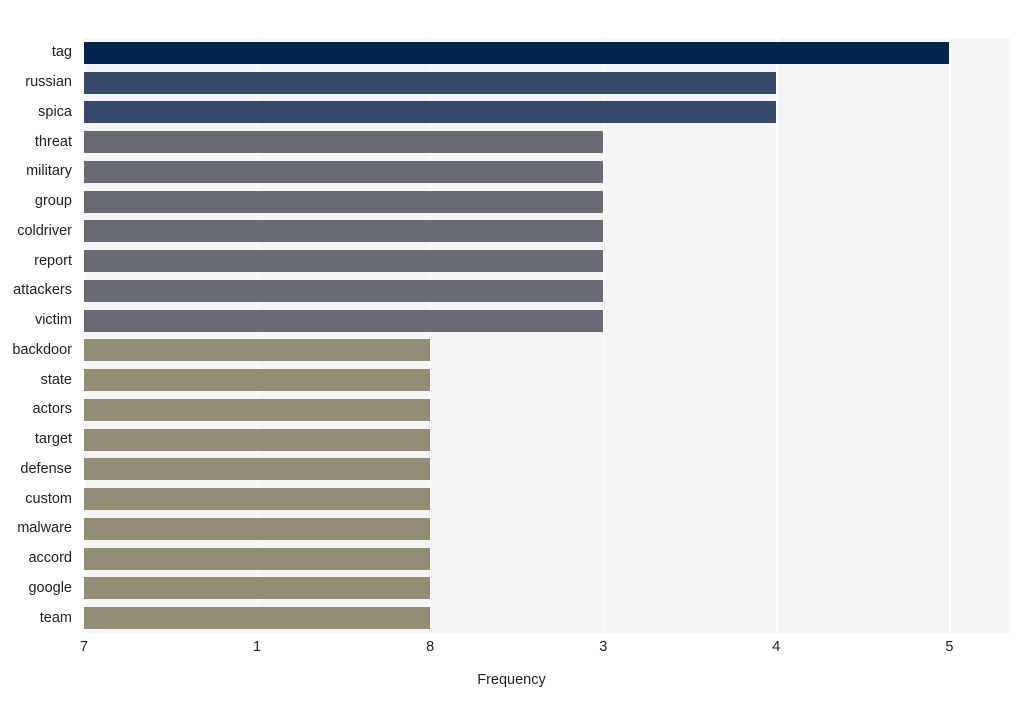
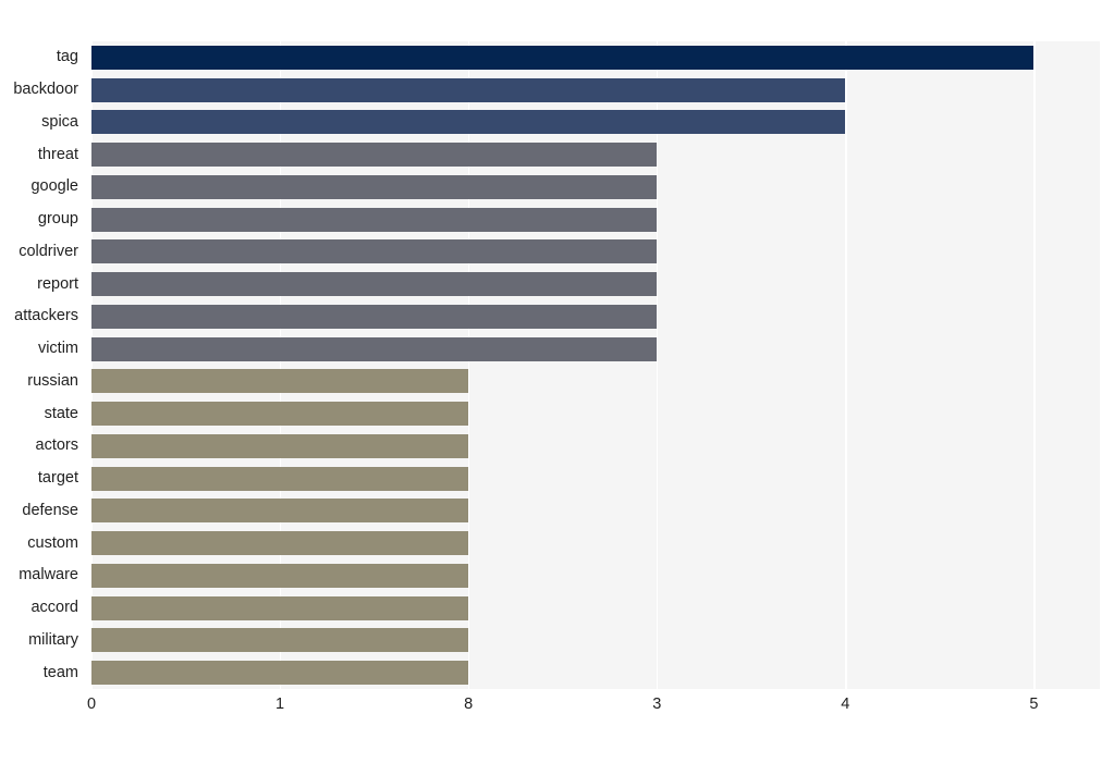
  tag
- russian
+ backdoor
  spica
  threat
- military
+ google
  group
  coldriver
  report
  attackers
  victim
- backdoor
+ russian
  state
  actors
  target
  defense
  custom
  malware
  accord
- google
+ military
  team
- 7
+ 0
  1
  8
  3
  4
  5
- Frequency
